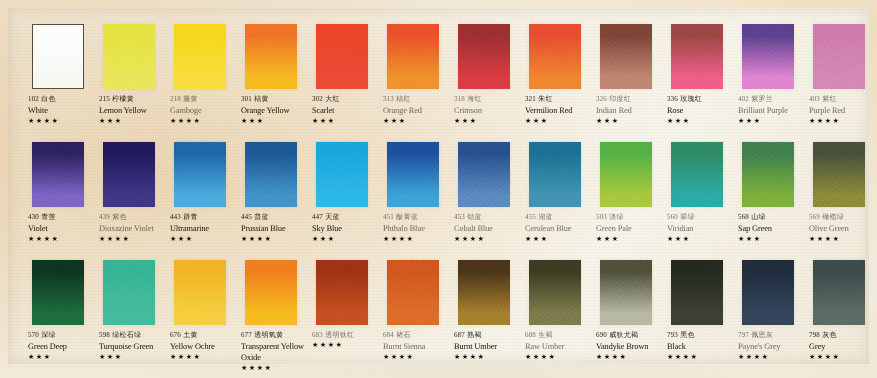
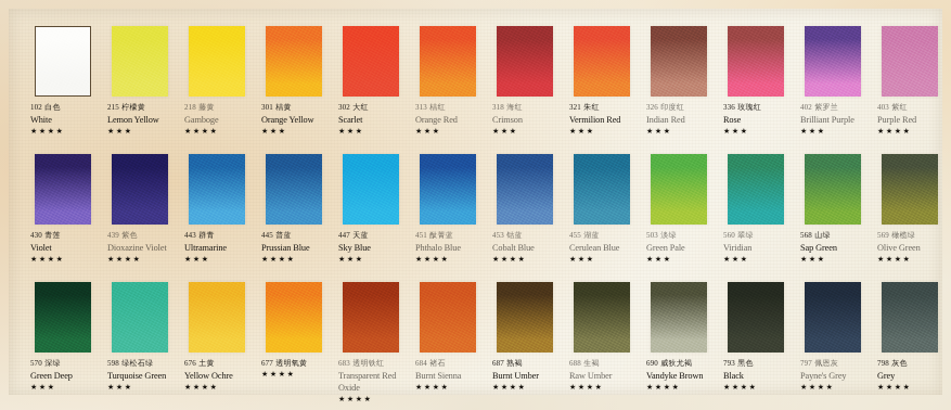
  102 白色
  White
  ★★★★
  215 柠檬黄
  Lemon Yellow
  ★★★
  218 藤黄
  Gamboge
  ★★★★
  301 桔黄
  Orange Yellow
  ★★★
  302 大红
  Scarlet
  ★★★
  313 桔红
  Orange Red
  ★★★
  318 海红
  Crimson
  ★★★
  321 朱红
  Vermilion Red
  ★★★
  326 印度红
  Indian Red
  ★★★
  336 玫瑰红
  Rose
  ★★★
  402 紫罗兰
  Brilliant Purple
  ★★★
  403 紫红
  Purple Red
  ★★★★
  430 青莲
  Violet
  ★★★★
  439 紫色
  Dioxazine Violet
  ★★★★
  443 群青
  Ultramarine
  ★★★
  445 普蓝
  Prussian Blue
  ★★★★
  447 天蓝
  Sky Blue
  ★★★
  451 酞菁蓝
  Phthalo Blue
  ★★★★
  453 钴蓝
  Cobalt Blue
  ★★★★
  455 湖蓝
  Cerulean Blue
  ★★★
  503 淡绿
  Green Pale
  ★★★
  560 翠绿
  Viridian
  ★★★
  568 山绿
  Sap Green
  ★★★
  569 橄榄绿
  Olive Green
  ★★★★
  570 深绿
  Green Deep
  ★★★
  598 绿松石绿
  Turquoise Green
  ★★★
  676 土黄
  Yellow Ochre
  ★★★★
  677 透明氧黄
- Transparent Yellow Oxide
  ★★★★
  683 透明铁红
+ Transparent Red Oxide
  ★★★★
  684 褚石
  Burnt Sienna
  ★★★★
  687 熟褐
  Burnt Umber
  ★★★★
  688 生褐
  Raw Umber
  ★★★★
  690 威狄尤褐
  Vandyke Brown
  ★★★★
  793 黑色
  Black
  ★★★★
  797 佩恩灰
  Payne's Grey
  ★★★★
  798 灰色
  Grey
  ★★★★
